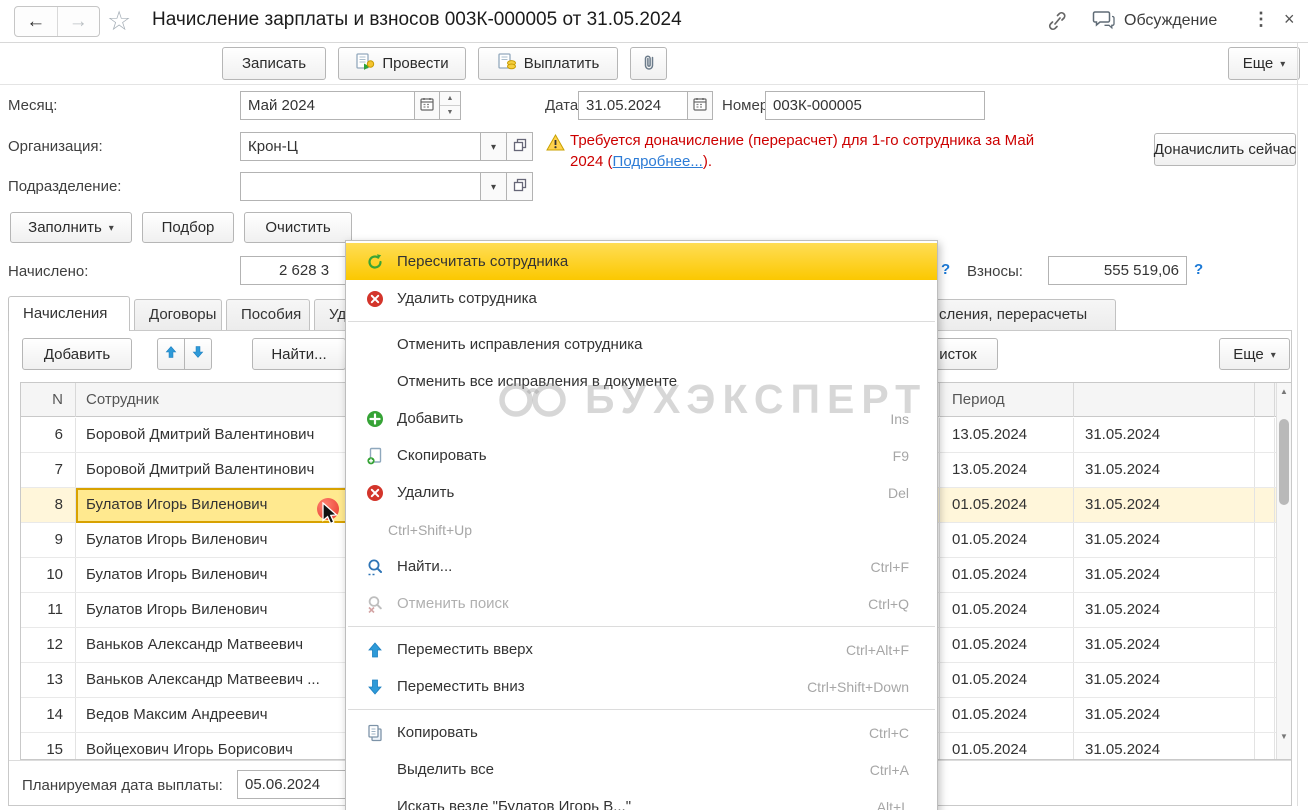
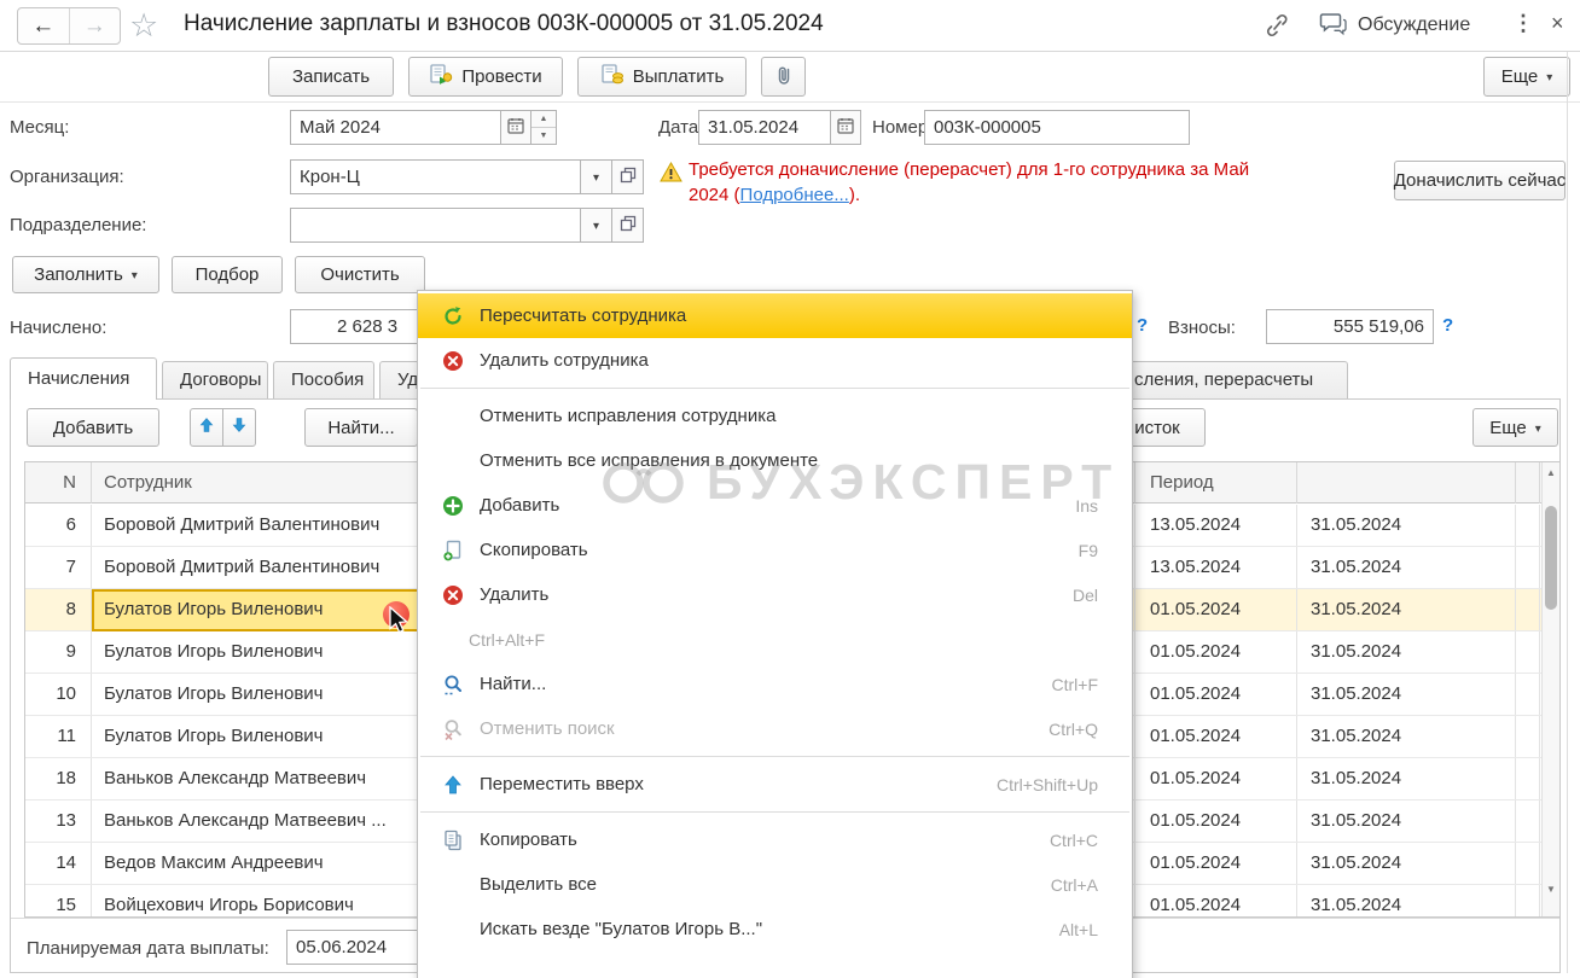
  ←
  →
  ☆
  Начисление зарплаты и взносов 003К-000005 от 31.05.2024
  Обсуждение
  ⋮
  ×
  Записать
  Провести
  Выплатить
  Еще
  ▾
  Месяц:
  Май 2024
  Дата
  31.05.2024
  Номер
  003К-000005
  Организация:
  Крон-Ц
  ▾
  Требуется доначисление (перерасчет) для 1-го сотрудника за Май
  2024 (Подробнее...).
  Доначислить сейчас
  Подразделение:
  ▾
  Заполнить
  ▾
  Подбор
  Очистить
  Начислено:
  2 628 3
  ?
  Взносы:
  555 519,06
  ?
  Начисления
  Договоры
  Пособия
  Уд
  сления, перерасчеты
  Добавить
  Найти...
  исток
  Еще
  ▾
  N
  Сотрудник
  Период
  6
  Боровой Дмитрий Валентинович
  13.05.2024
  31.05.2024
  7
  Боровой Дмитрий Валентинович
  13.05.2024
  31.05.2024
  8
  Булатов Игорь Виленович
  01.05.2024
  31.05.2024
  9
  Булатов Игорь Виленович
  01.05.2024
  31.05.2024
  10
  Булатов Игорь Виленович
  01.05.2024
  31.05.2024
  11
  Булатов Игорь Виленович
  01.05.2024
  31.05.2024
- 12
+ 18
  Ваньков Александр Матвеевич
  01.05.2024
  31.05.2024
  13
  Ваньков Александр Матвеевич ...
  01.05.2024
  31.05.2024
  14
  Ведов Максим Андреевич
  01.05.2024
  31.05.2024
  15
  Войцехович Игорь Борисович
  01.05.2024
  31.05.2024
  ▲
  ▼
  Планируемая дата выплаты:
  05.06.2024
  Пересчитать сотрудника
  Удалить сотрудника
  Отменить исправления сотрудника
  Отменить все исправления в документе
  Добавить
  Ins
  Скопировать
  F9
  Удалить
  Del
- Ctrl+Shift+Up
+ Ctrl+Alt+F
  Найти...
  Ctrl+F
  Отменить поиск
  Ctrl+Q
  Переместить вверх
- Ctrl+Alt+F
+ Ctrl+Shift+Up
- Переместить вниз
- Ctrl+Shift+Down
  Копировать
  Ctrl+C
  Выделить все
  Ctrl+A
  Искать везде "Булатов Игорь В..."
  Alt+L
  БУХЭКСПЕРТ
